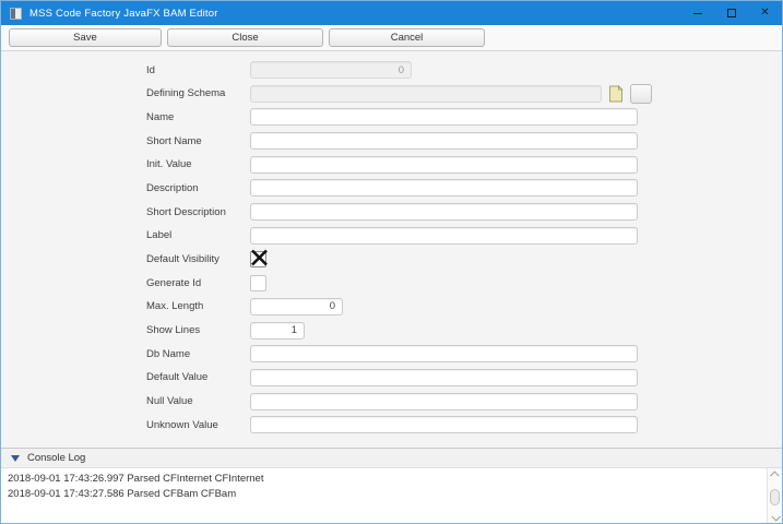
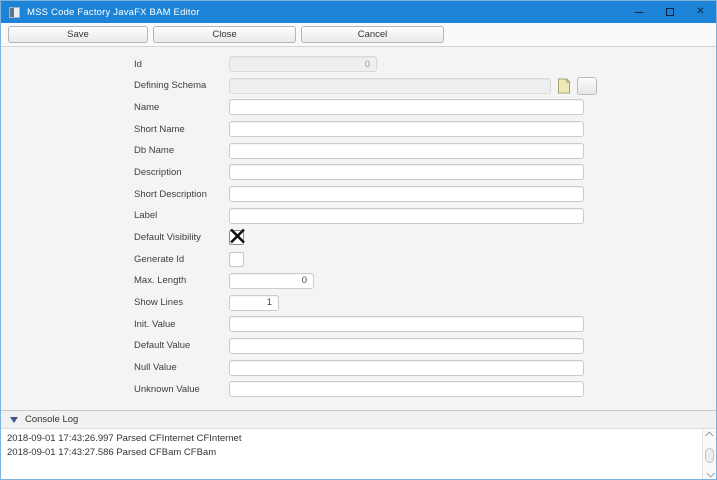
  MSS Code Factory JavaFX BAM Editor
  ✕
  Save
  Close
  Cancel
  Id
  0
  Defining Schema
  Name
  Short Name
- Init. Value
+ Db Name
  Description
  Short Description
  Label
  Default Visibility
  Generate Id
  Max. Length
  0
  Show Lines
  1
- Db Name
+ Init. Value
  Default Value
  Null Value
  Unknown Value
  Console Log
  2018-09-01 17:43:26.997 Parsed CFInternet CFInternet
  2018-09-01 17:43:27.586 Parsed CFBam CFBam
